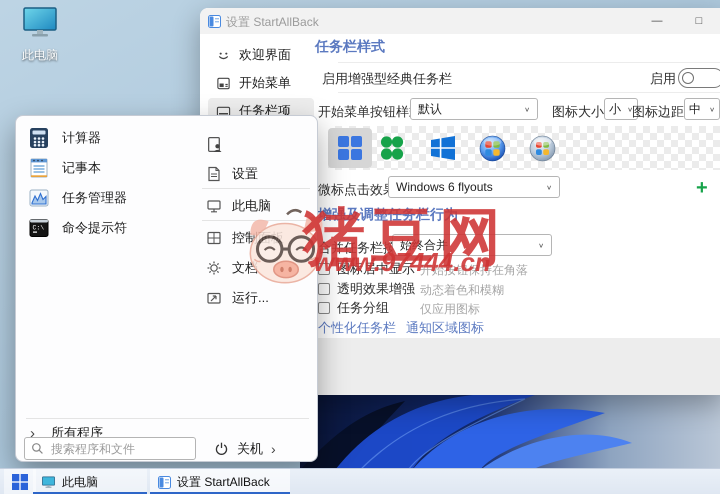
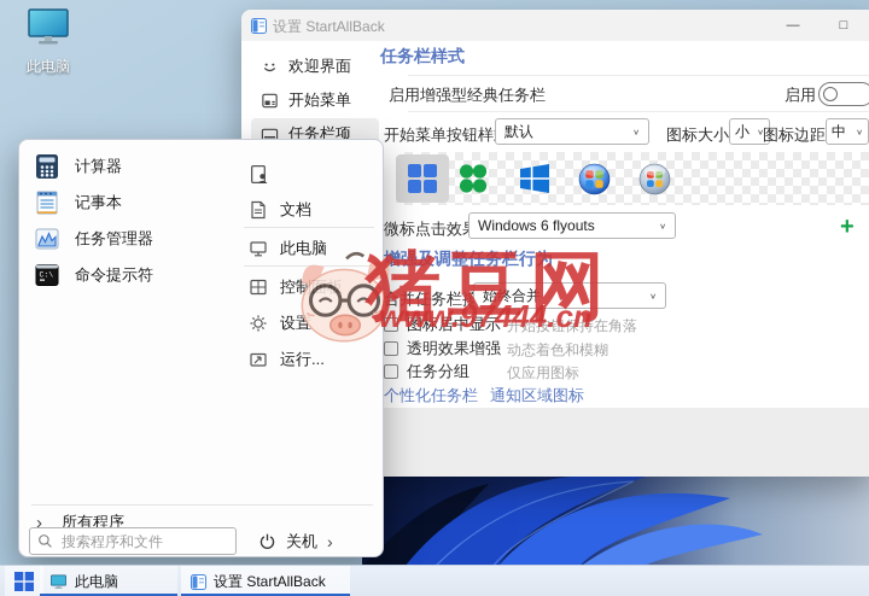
  此电脑
  设置 StartAllBack
  —
  □
  欢迎界面
  开始菜单
  任务栏项
  任务栏样式
  启用增强型经典任务栏
  启用
  开始菜单按钮样
  默认
  图标大小
  小
  图标边距
  中
  微标点击效
  Windows 6 flyouts
  +
  增强及调整任务栏行为
  合并任务栏按
  始终合并
  图标居中显示
  开始按钮保持在角落
  透明效果增强
  动态着色和模糊
  任务分组
  仅应用图标
  个性化任务栏
  通知区域图标
  计算器
  记事本
  任务管理器
  命令提示符
- 设置
+ 文档
  此电脑
  控制面板
- 文档
+ 设置
  运行...
  ›
  所有程序
  搜索程序和文件
  关机
  ›
  猪豆网
  www.97444.cn
  此电脑
  设置 StartAllBack
